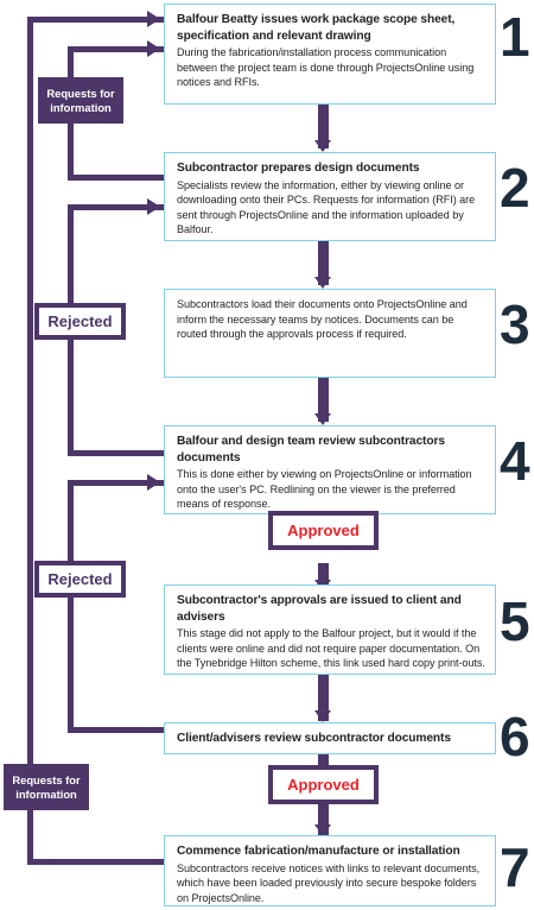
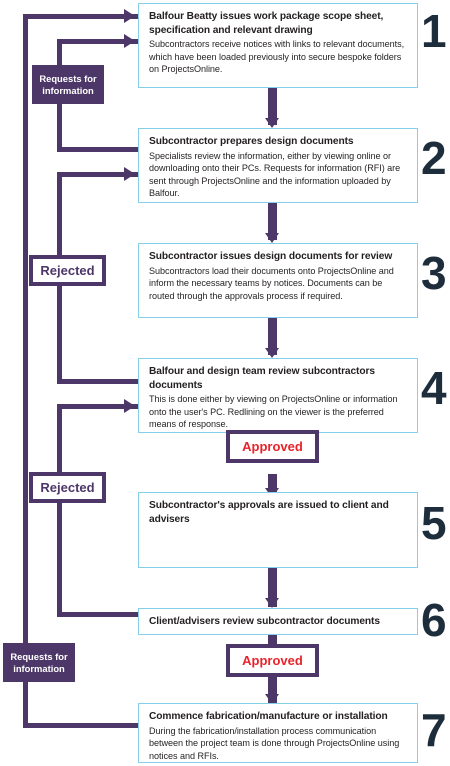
  Balfour Beatty issues work package scope sheet, specification and relevant drawing
- During the fabrication/installation process communication between the project team is done through ProjectsOnline using notices and RFIs.
+ Subcontractors receive notices with links to relevant documents, which have been loaded previously into secure bespoke folders on ProjectsOnline.
  1
  Subcontractor prepares design documents
  Specialists review the information, either by viewing online or downloading onto their PCs. Requests for information (RFI) are sent through ProjectsOnline and the information uploaded by Balfour.
  2
+ Subcontractor issues design documents for review
  Subcontractors load their documents onto ProjectsOnline and inform the necessary teams by notices. Documents can be routed through the approvals process if required.
  3
  Balfour and design team review subcontractors documents
  This is done either by viewing on ProjectsOnline or information onto the user's PC. Redlining on the viewer is the preferred means of response.
  4
  Subcontractor's approvals are issued to client and advisers
- This stage did not apply to the Balfour project, but it would if the clients were online and did not require paper documentation. On the Tynebridge Hilton scheme, this link used hard copy print-outs.
  5
  Client/advisers review subcontractor documents
  6
  Commence fabrication/manufacture or installation
- Subcontractors receive notices with links to relevant documents, which have been loaded previously into secure bespoke folders on ProjectsOnline.
+ During the fabrication/installation process communication between the project team is done through ProjectsOnline using notices and RFIs.
  7
  Rejected
  Approved
  Rejected
  Approved
  Requests for information
  Requests for information
